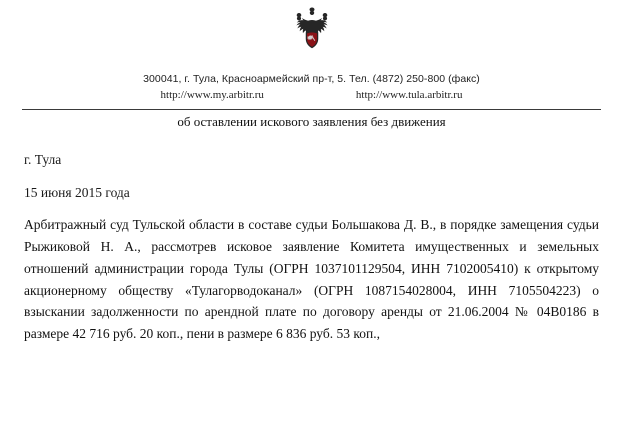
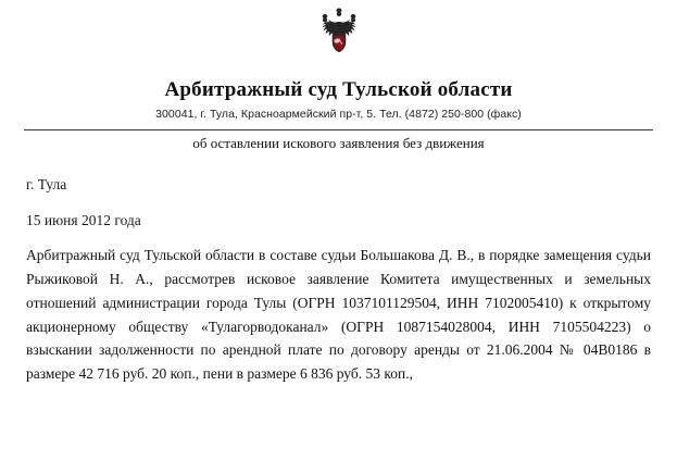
+ Арбитражный суд Тульской области
  300041, г. Тула, Красноармейский пр-т, 5. Тел. (4872) 250-800 (факс)
- http://www.my.arbitr.ru
- http://www.tula.arbitr.ru
  об оставлении искового заявления без движения
  г. Тула
- 15 июня 2015 года
+ 15 июня 2012 года
  Арбитражный суд Тульской области в составе судьи Большакова Д. В., в порядке замещения судьи Рыжиковой Н. А., рассмотрев исковое заявление Комитета имущественных и земельных отношений администрации города Тулы (ОГРН 1037101129504, ИНН 7102005410) к открытому акционерному обществу «Тулагорводоканал» (ОГРН 1087154028004, ИНН 7105504223) о взыскании задолженности по арендной плате по договору аренды от 21.06.2004 № 04В0186 в размере 42 716 руб. 20 коп., пени в размере 6 836 руб. 53 коп.,
